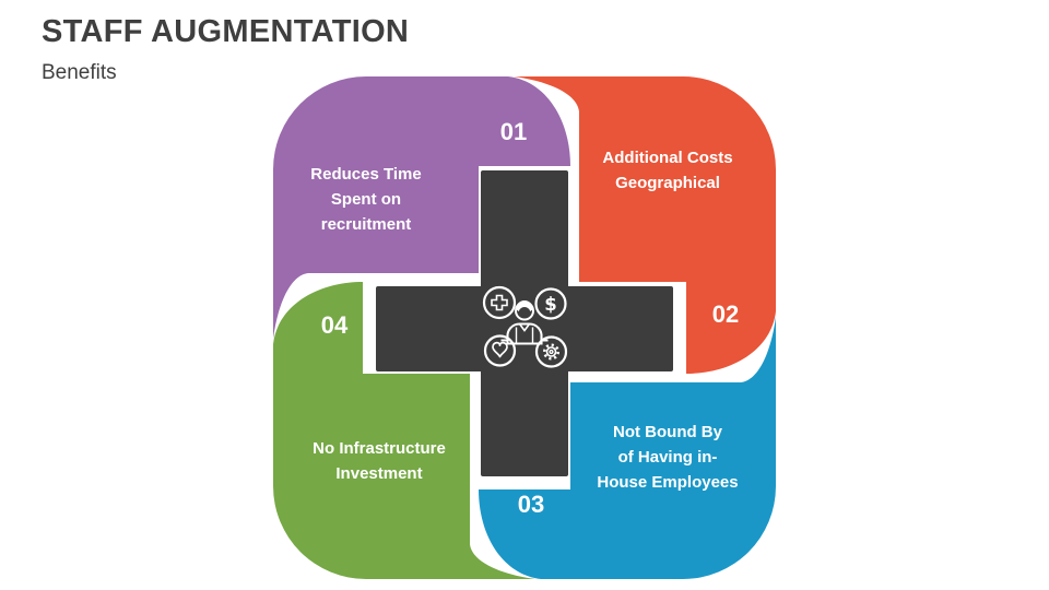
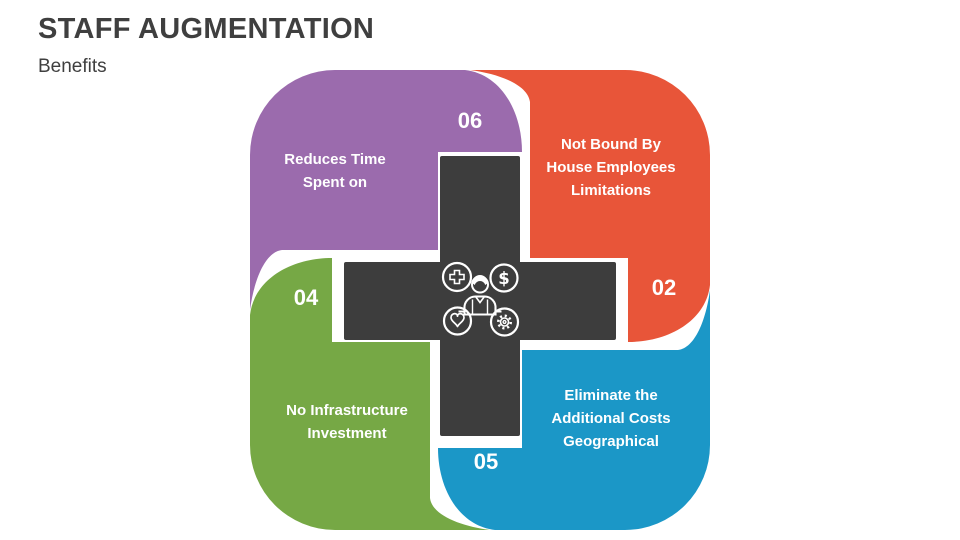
  STAFF AUGMENTATION
  Benefits
  $
- 01
+ 06
  02
- 03
+ 05
  04
  Reduces Time
  Spent on
- recruitment
- Additional Costs
+ Not Bound By
- Geographical
+ House Employees
+ Limitations
+ Eliminate the
- Not Bound By
+ Additional Costs
- of Having in-
- House Employees
+ Geographical
  No Infrastructure
  Investment
